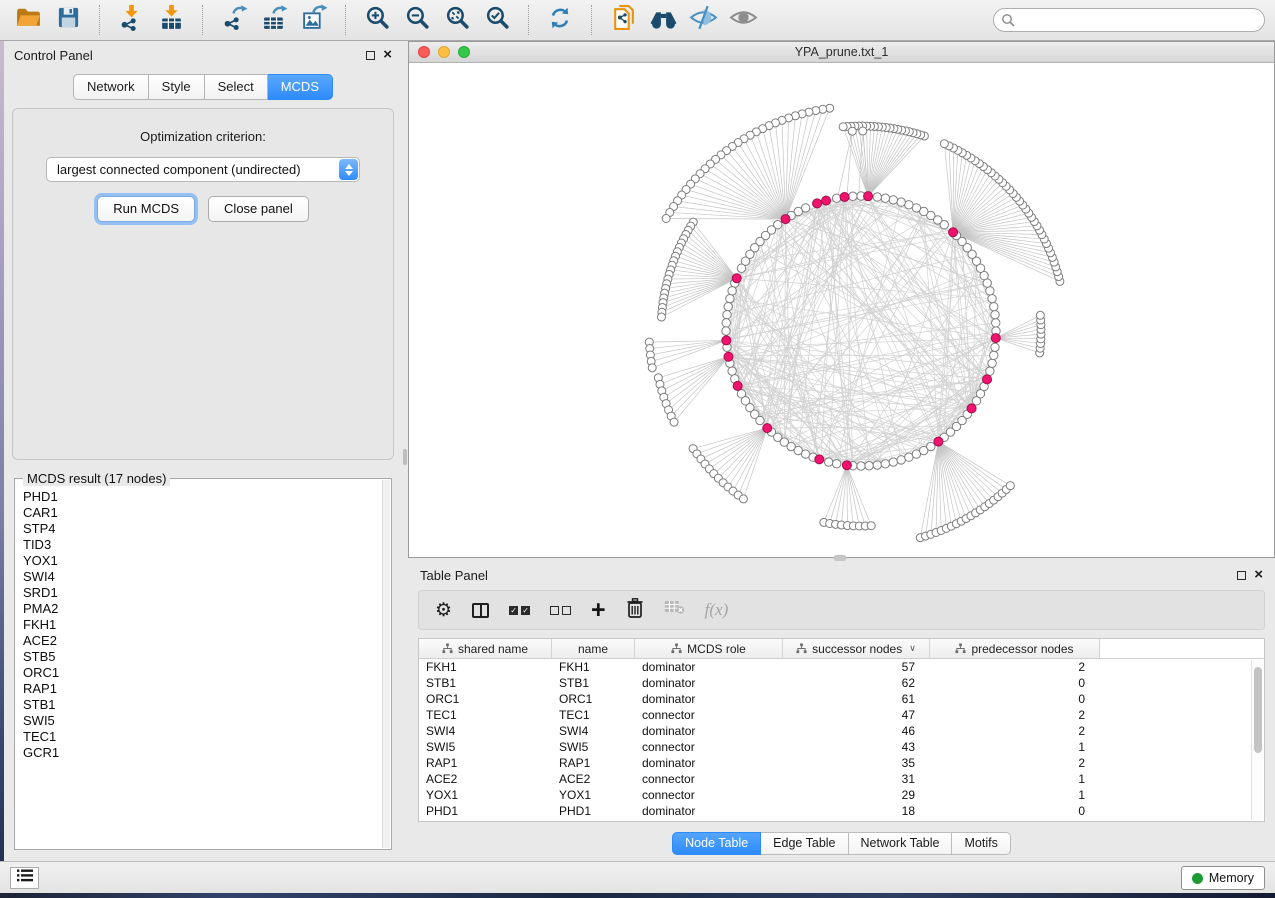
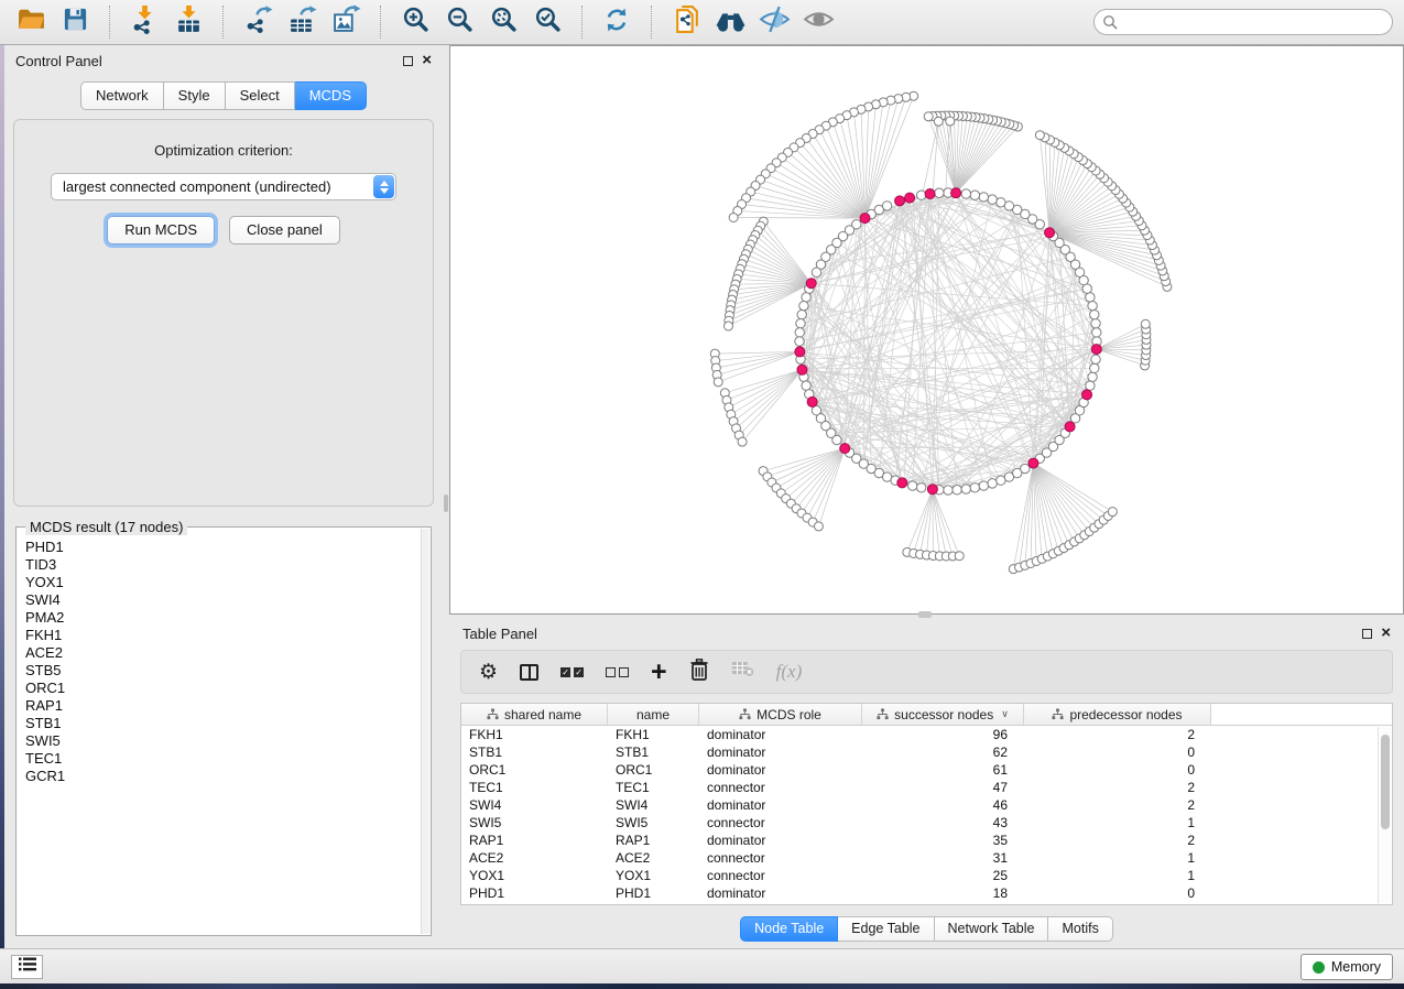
  Control Panel
  ×
  Network
  Style
  Select
  MCDS
  Optimization criterion:
  largest connected component (undirected)
  Run MCDS
  Close panel
  MCDS result (17 nodes)
  PHD1
- CAR1
- STP4
  TID3
  YOX1
  SWI4
- SRD1
  PMA2
  FKH1
  ACE2
  STB5
  ORC1
  RAP1
  STB1
  SWI5
  TEC1
  GCR1
- YPA_prune.txt_1
  Table Panel
  ×
  ⚙
  ✓
  ✓
  +
  f(x)
  shared name
  name
  MCDS role
  successor nodes
  ∨
  predecessor nodes
  FKH1
  FKH1
  dominator
- 57
+ 96
  2
  STB1
  STB1
  dominator
  62
  0
  ORC1
  ORC1
  dominator
  61
  0
  TEC1
  TEC1
  connector
  47
  2
  SWI4
  SWI4
  dominator
  46
  2
  SWI5
  SWI5
  connector
  43
  1
  RAP1
  RAP1
  dominator
  35
  2
  ACE2
  ACE2
  connector
  31
  1
  YOX1
  YOX1
  connector
- 29
+ 25
  1
  PHD1
  PHD1
  dominator
  18
  0
  Node Table
  Edge Table
  Network Table
  Motifs
  Memory
